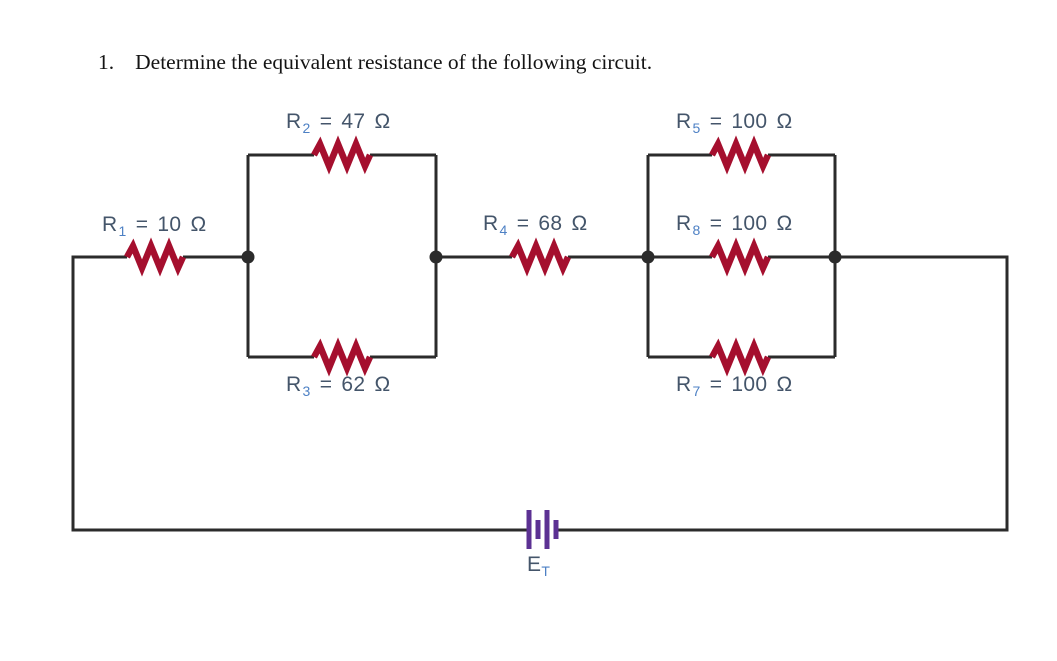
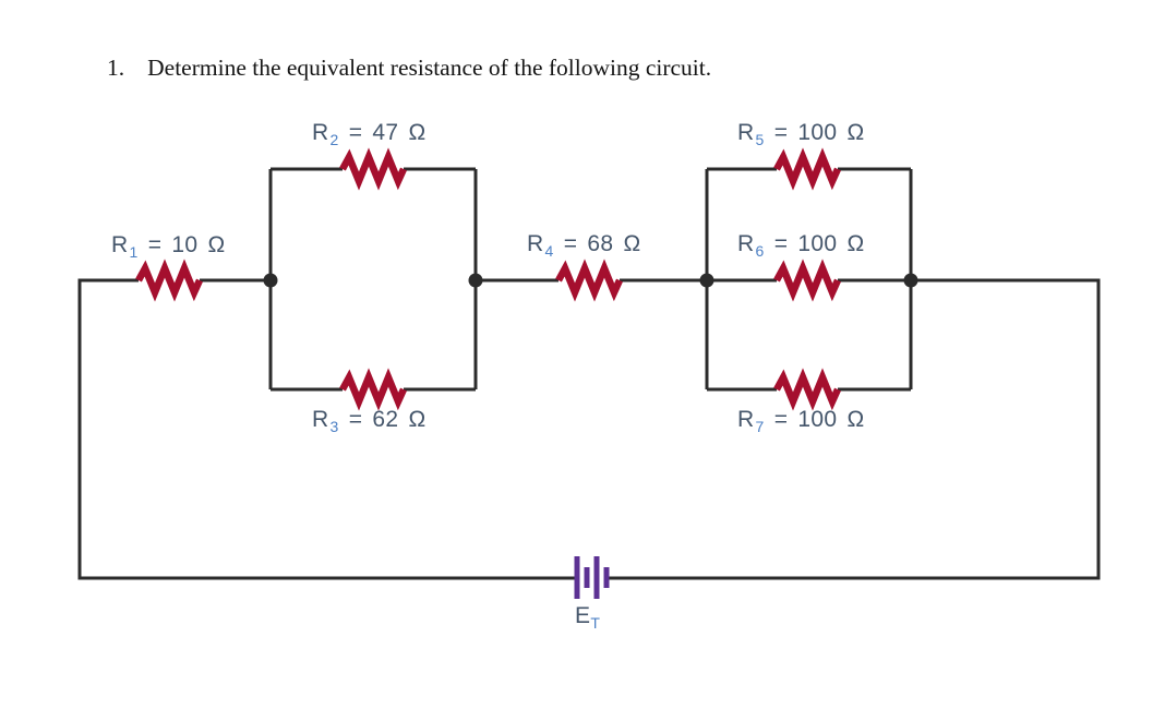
  1. Determine the equivalent resistance of the following circuit.
  R1 = 10 Ω
  R2 = 47 Ω
  R3 = 62 Ω
  R4 = 68 Ω
  R5 = 100 Ω
- R8 = 100 Ω
+ R6 = 100 Ω
  R7 = 100 Ω
  ET
